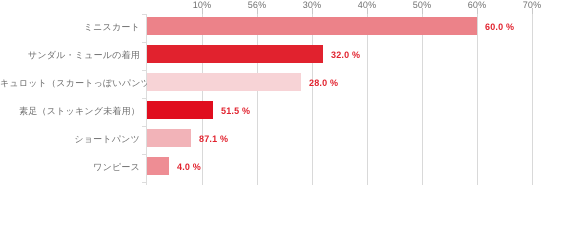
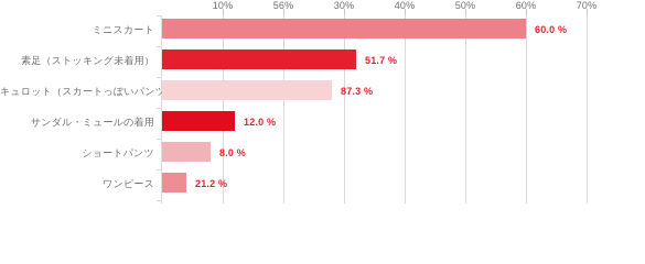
  10%
  56%
  30%
  40%
  50%
  60%
  70%
  ミニスカート
- サンダル・ミュールの着用
+ 素足（ストッキング未着用）
  キュロット（スカートっぽいパンツ
- 素足（ストッキング未着用）
+ サンダル・ミュールの着用
  ショートパンツ
  ワンピース
  60.0 %
- 32.0 %
+ 51.7 %
- 28.0 %
+ 87.3 %
- 51.5 %
+ 12.0 %
- 87.1 %
+ 8.0 %
- 4.0 %
+ 21.2 %
